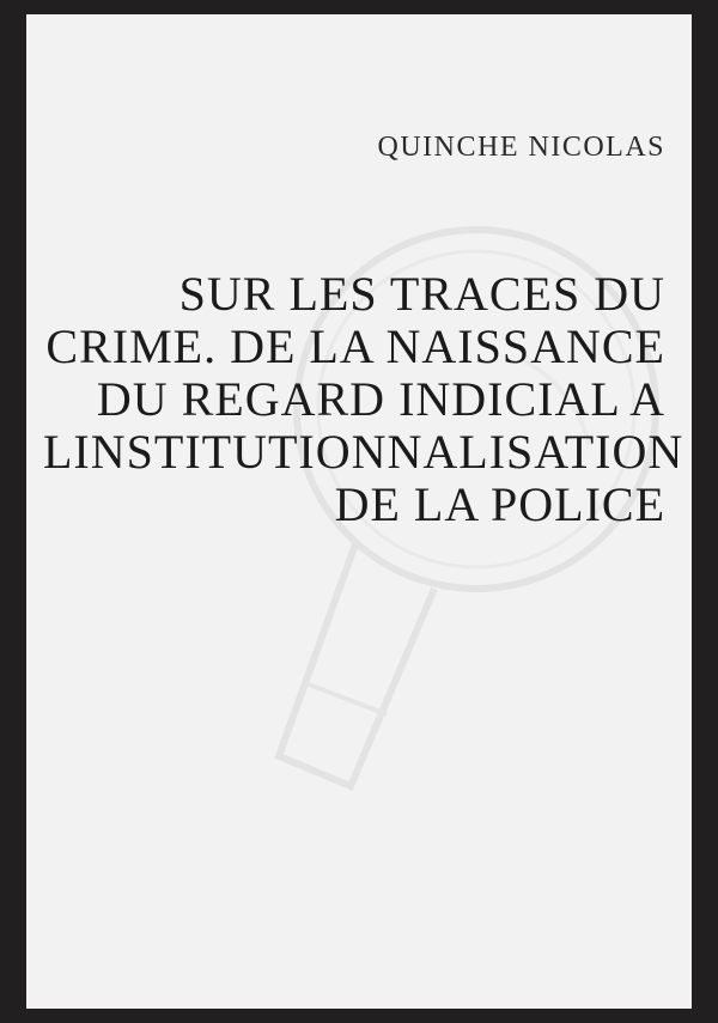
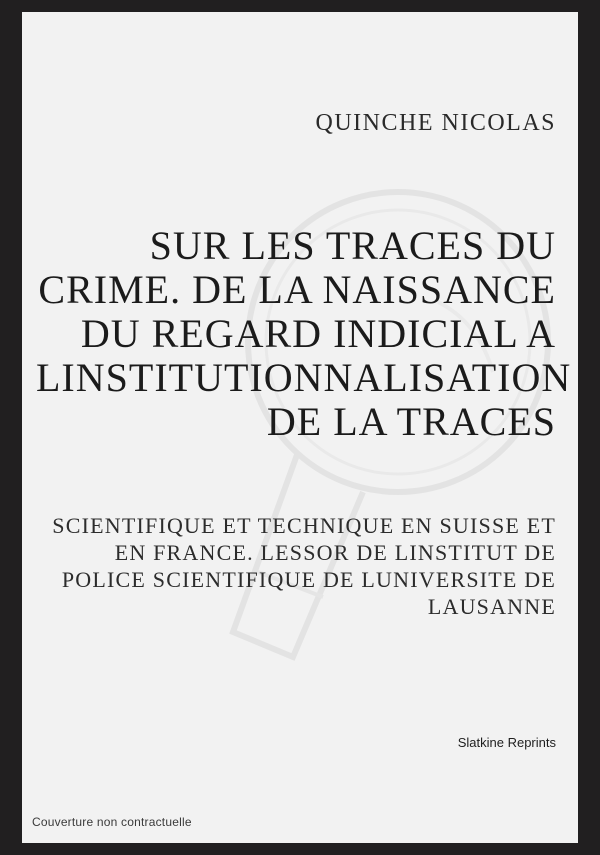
  QUINCHE NICOLAS
- SUR LES TRACES DU CRIME. DE LA NAISSANCE DU REGARD INDICIAL A LINSTITUTIONNALISATION DE LA POLICE
+ SUR LES TRACES DU CRIME. DE LA NAISSANCE DU REGARD INDICIAL A LINSTITUTIONNALISATION DE LA TRACES
+ SCIENTIFIQUE ET TECHNIQUE EN SUISSE ET EN FRANCE. LESSOR DE LINSTITUT DE POLICE SCIENTIFIQUE DE LUNIVERSITE DE LAUSANNE
+ Slatkine Reprints
+ Couverture non contractuelle
